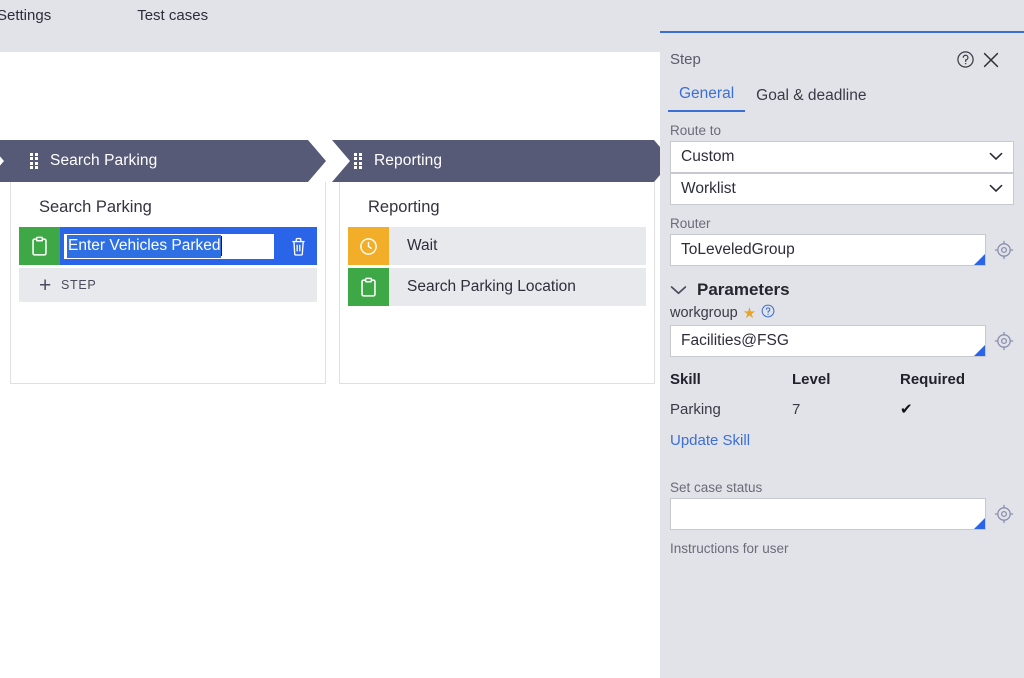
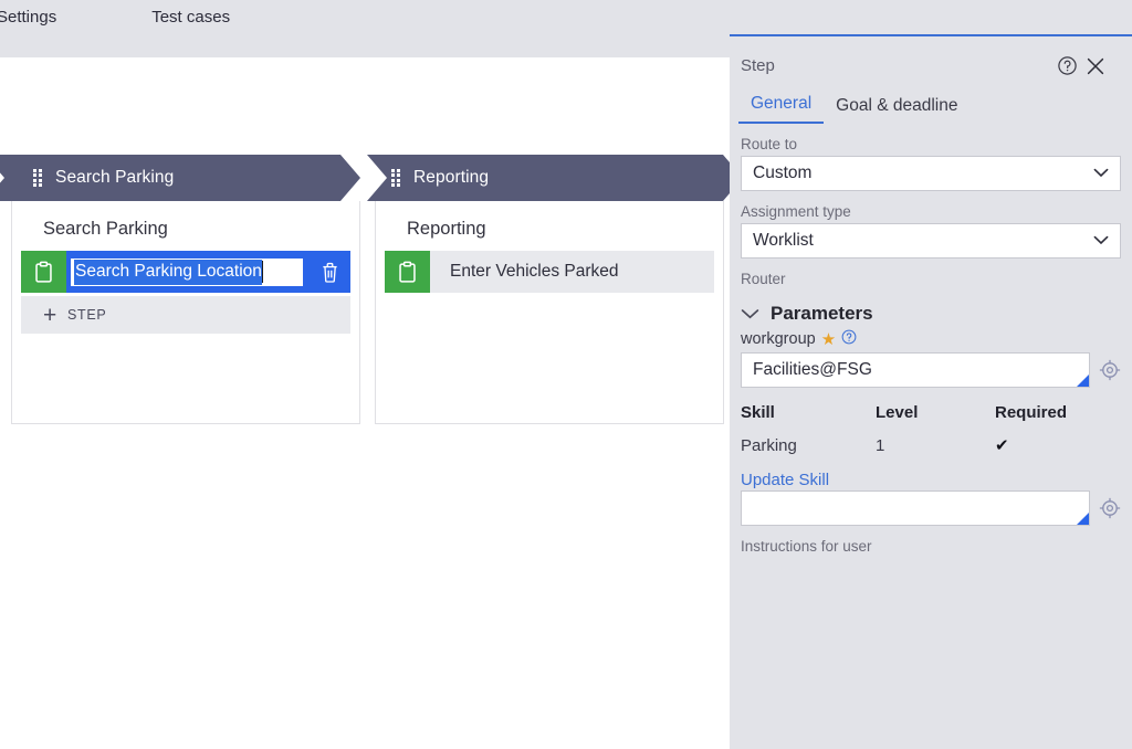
  Settings
  Test cases
  Search Parking
  Reporting
  Search Parking
- Enter Vehicles Parked
+ Search Parking Location
  +
  STEP
  Reporting
- Wait
- Search Parking Location
+ Enter Vehicles Parked
  Step
  General
  Goal & deadline
  Route to
  Custom
+ Assignment type
  Worklist
  Router
- ToLeveledGroup
  Parameters
  workgroup
  ★
  Facilities@FSG
  Skill	Level	Required
- Parking	7	✔
+ Parking	1	✔
  Update Skill
- Set case status
  Instructions for user
